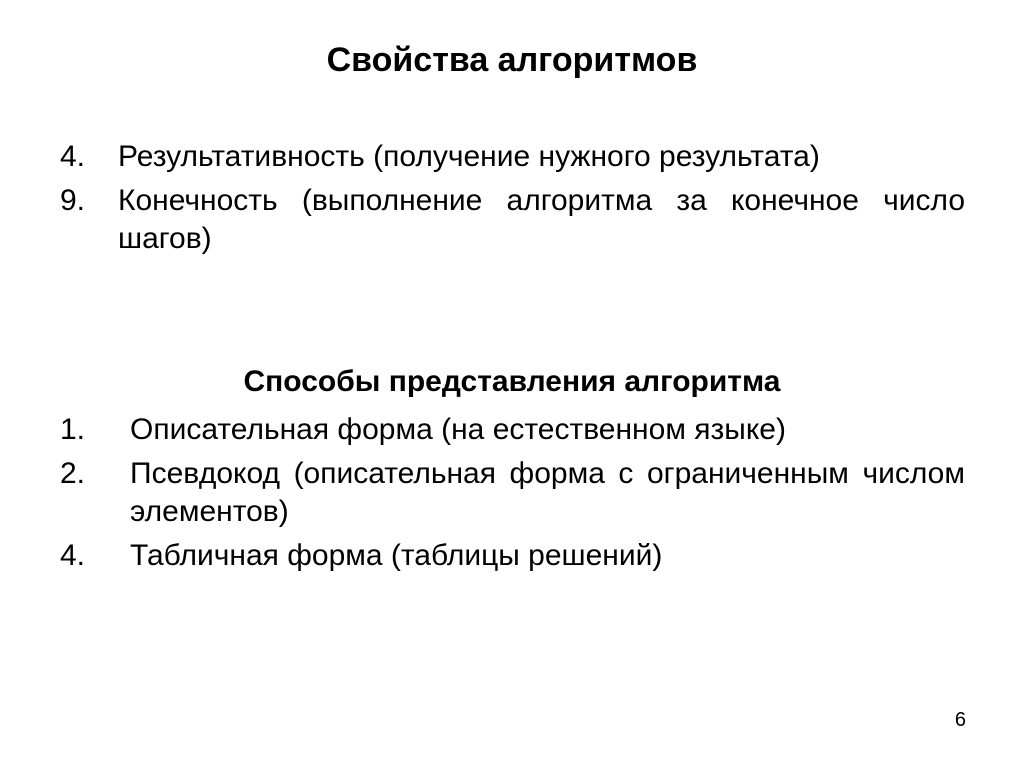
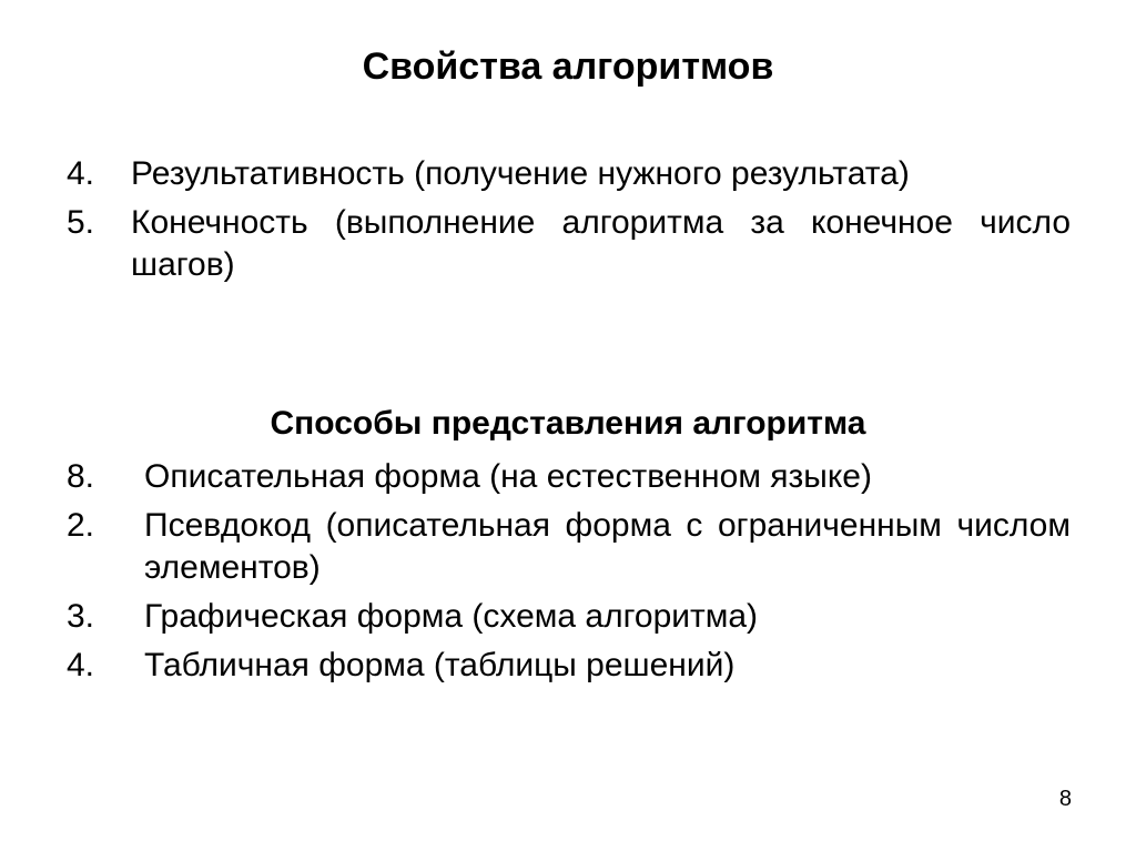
  Свойства алгоритмов
  4.
  Результативность (получение нужного результата)
- 9.
+ 5.
  Конечность (выполнение алгоритма за конечное число шагов)
  Способы представления алгоритма
- 1.
+ 8.
  Описательная форма (на естественном языке)
  2.
  Псевдокод (описательная форма с ограниченным числом элементов)
+ 3.
+ Графическая форма (схема алгоритма)
  4.
  Табличная форма (таблицы решений)
- 6
+ 8
